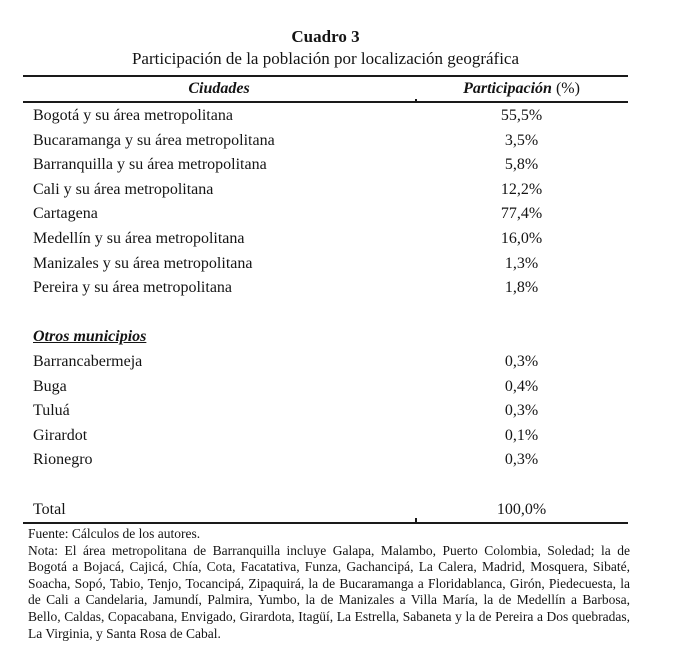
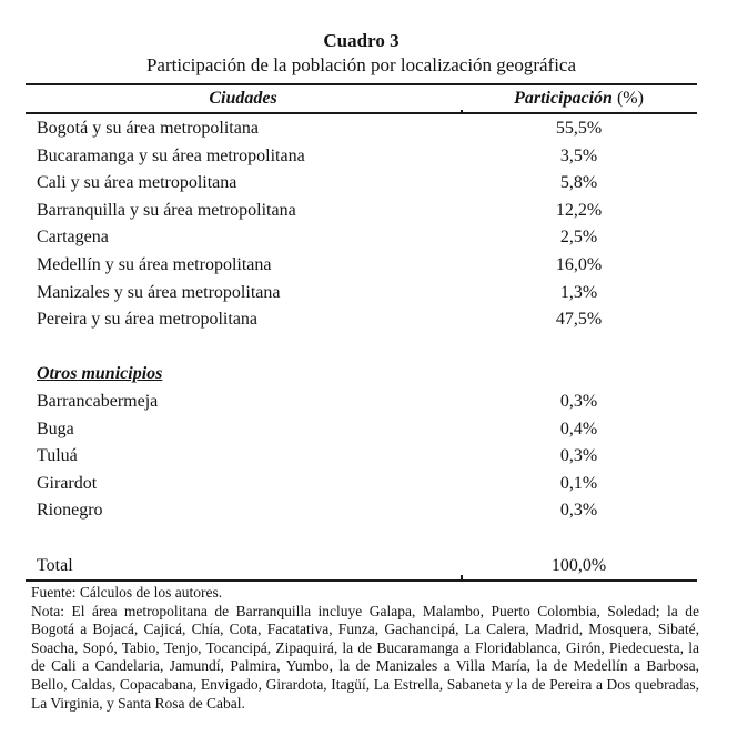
  Cuadro 3
  Participación de la población por localización geográfica
  Ciudades
  Participación (%)
  Bogotá y su área metropolitana
  55,5%
  Bucaramanga y su área metropolitana
  3,5%
- Barranquilla y su área metropolitana
+ Cali y su área metropolitana
  5,8%
- Cali y su área metropolitana
+ Barranquilla y su área metropolitana
  12,2%
  Cartagena
- 77,4%
+ 2,5%
  Medellín y su área metropolitana
  16,0%
  Manizales y su área metropolitana
  1,3%
  Pereira y su área metropolitana
- 1,8%
+ 47,5%
  Otros municipios
  Barrancabermeja
  0,3%
  Buga
  0,4%
  Tuluá
  0,3%
  Girardot
  0,1%
  Rionegro
  0,3%
  Total
  100,0%
  Fuente: Cálculos de los autores.
  Nota: El área metropolitana de Barranquilla incluye Galapa, Malambo, Puerto Colombia, Soledad; la de Bogotá a Bojacá, Cajicá, Chía, Cota, Facatativa, Funza, Gachancipá, La Calera, Madrid, Mosquera, Sibaté, Soacha, Sopó, Tabio, Tenjo, Tocancipá, Zipaquirá, la de Bucaramanga a Floridablanca, Girón, Piedecuesta, la de Cali a Candelaria, Jamundí, Palmira, Yumbo, la de Manizales a Villa María, la de Medellín a Barbosa, Bello, Caldas, Copacabana, Envigado, Girardota, Itagüí, La Estrella, Sabaneta y la de Pereira a Dos quebradas, La Virginia, y Santa Rosa de Cabal.
